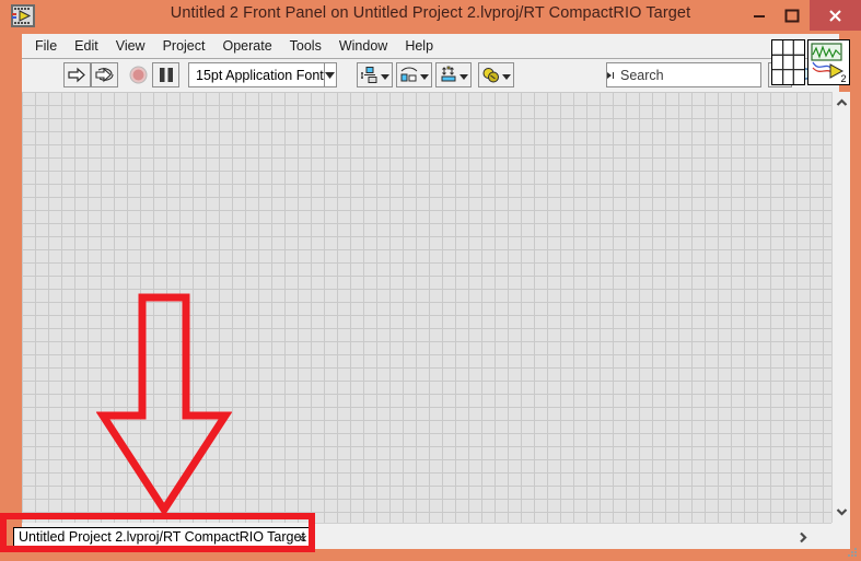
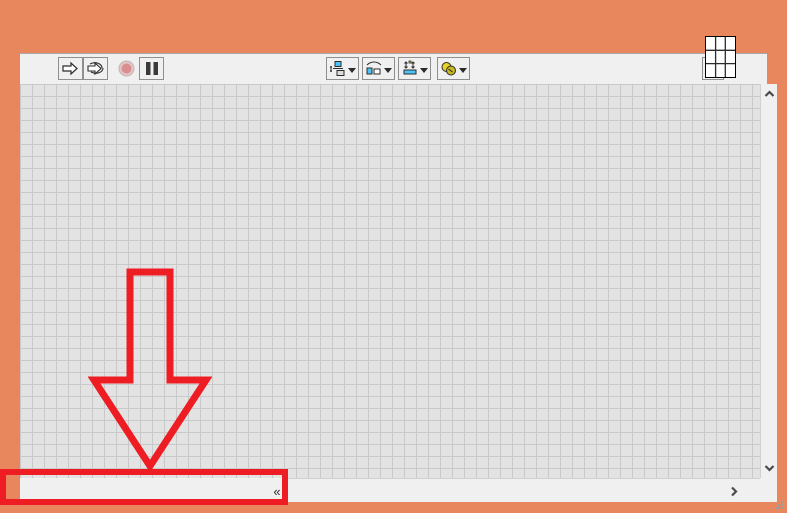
- Untitled 2 Front Panel on Untitled Project 2.lvproj/RT CompactRIO Target
- File
- Edit
- View
- Project
- Operate
- Tools
- Window
- Help
- 15pt Application Font
- Search
- 2
- Untitled Project 2.lvproj/RT CompactRIO Target
  «
